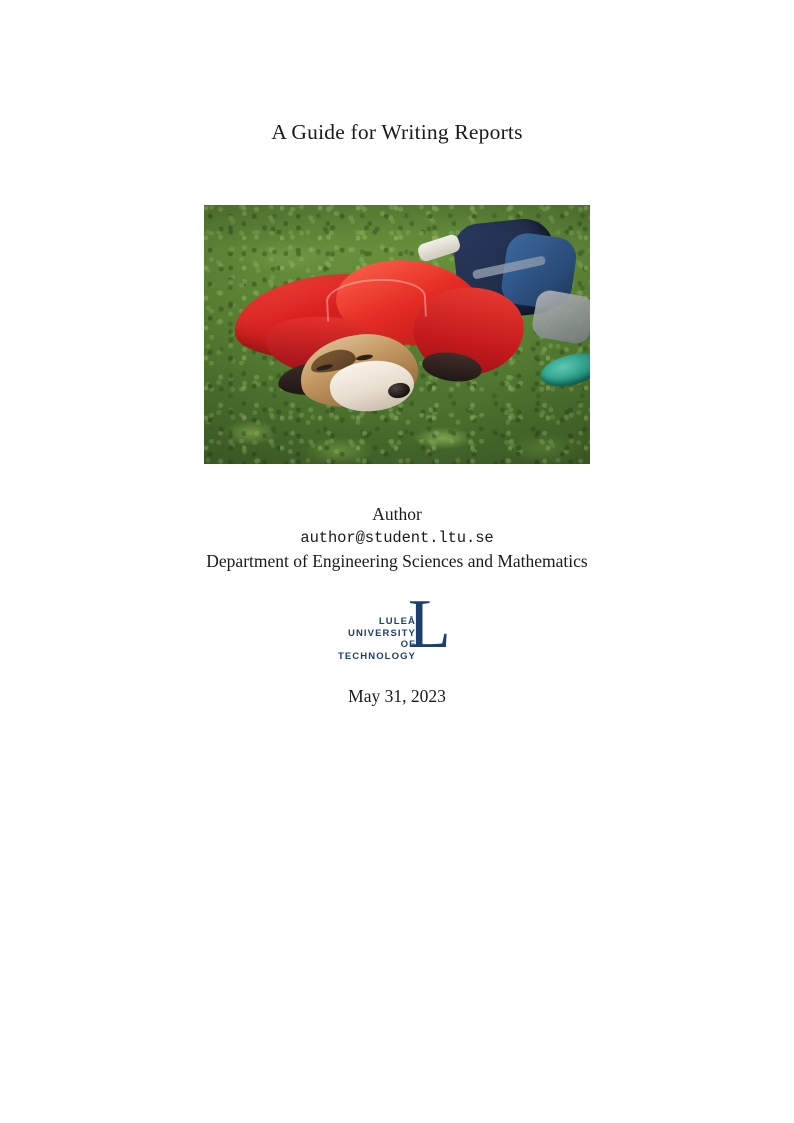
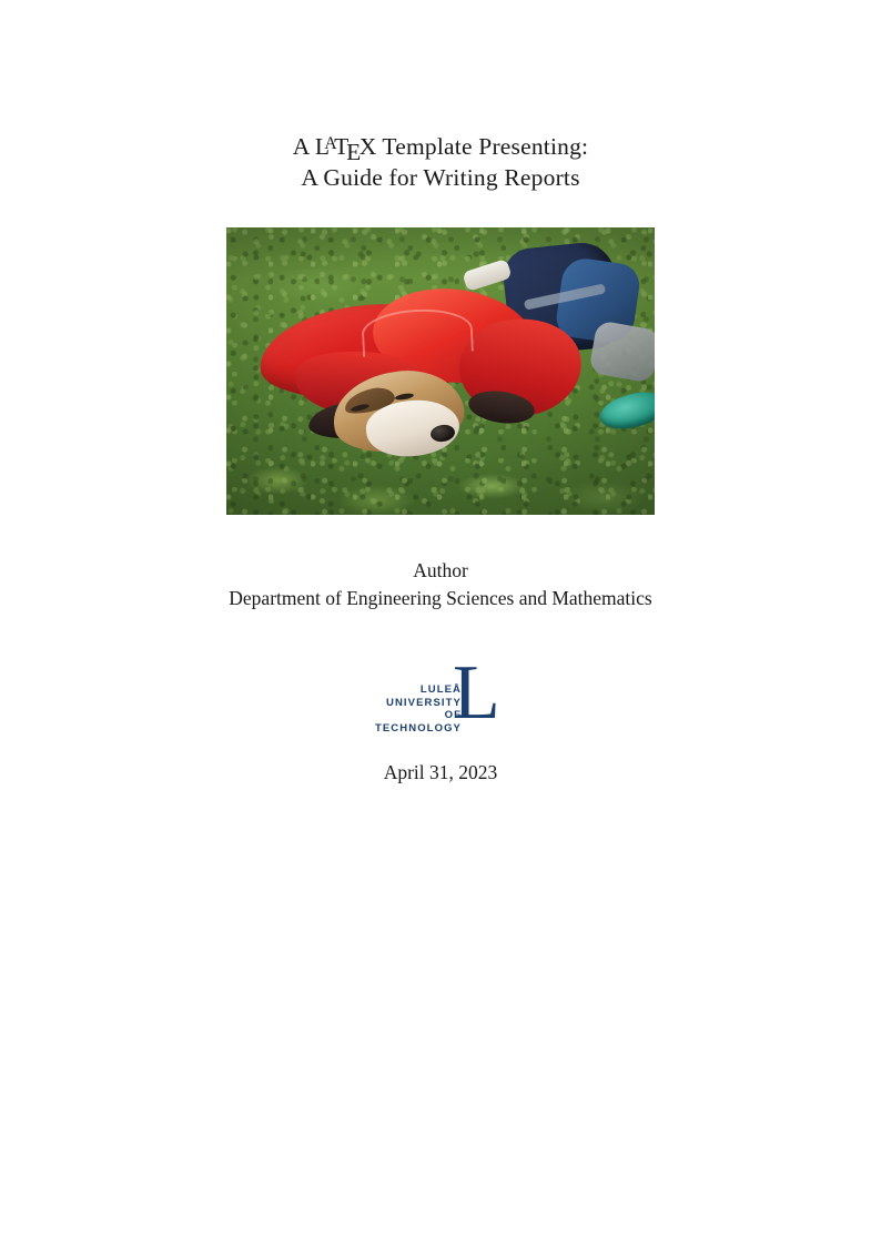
+ A LATEX Template Presenting:
  A Guide for Writing Reports
  Author
- author@student.ltu.se
  Department of Engineering Sciences and Mathematics
  LULEÅ
  UNIVERSITY
  OF TECHNOLOGY
  L
- May 31, 2023
+ April 31, 2023
